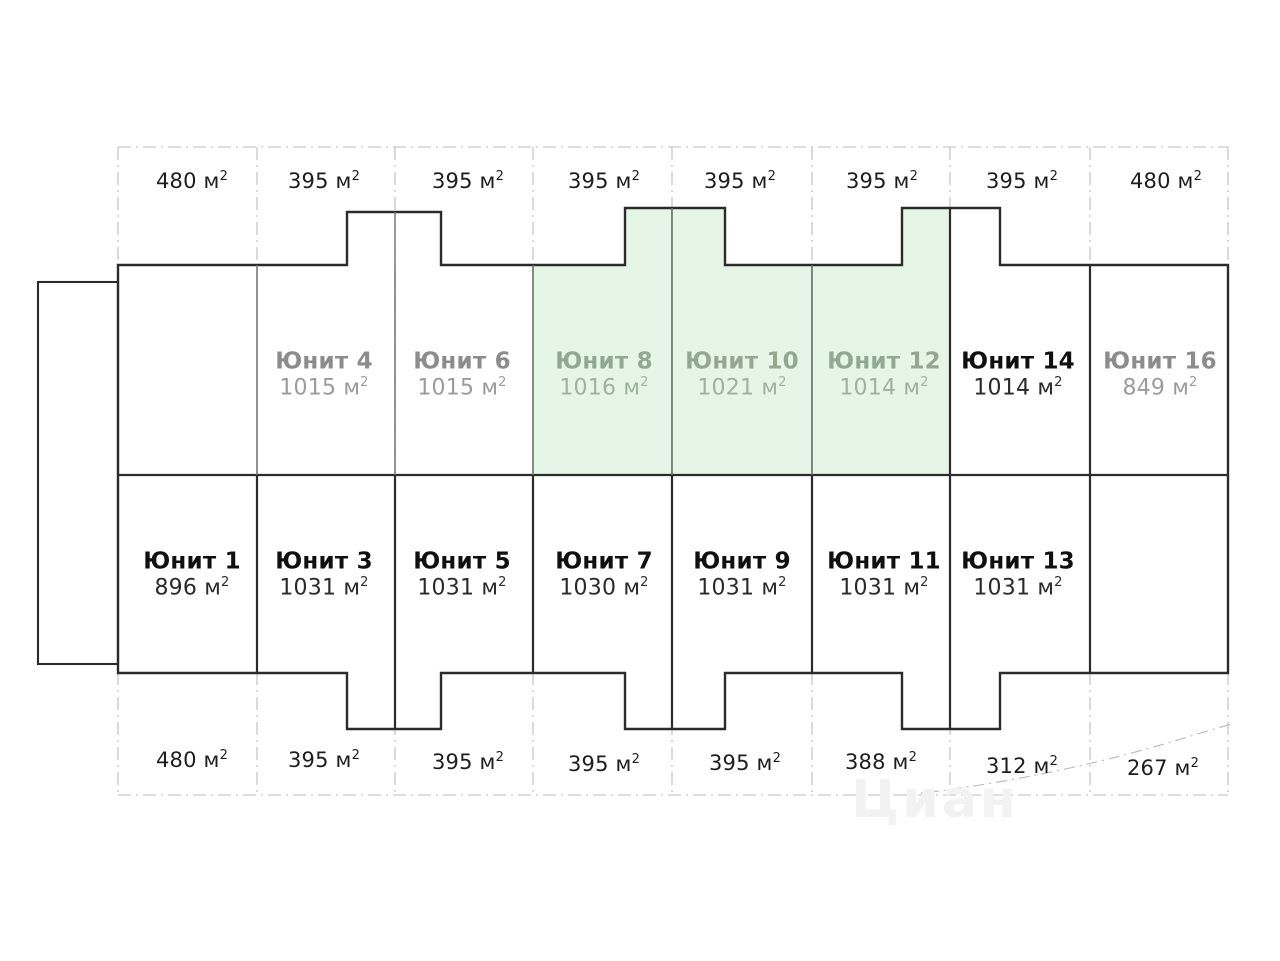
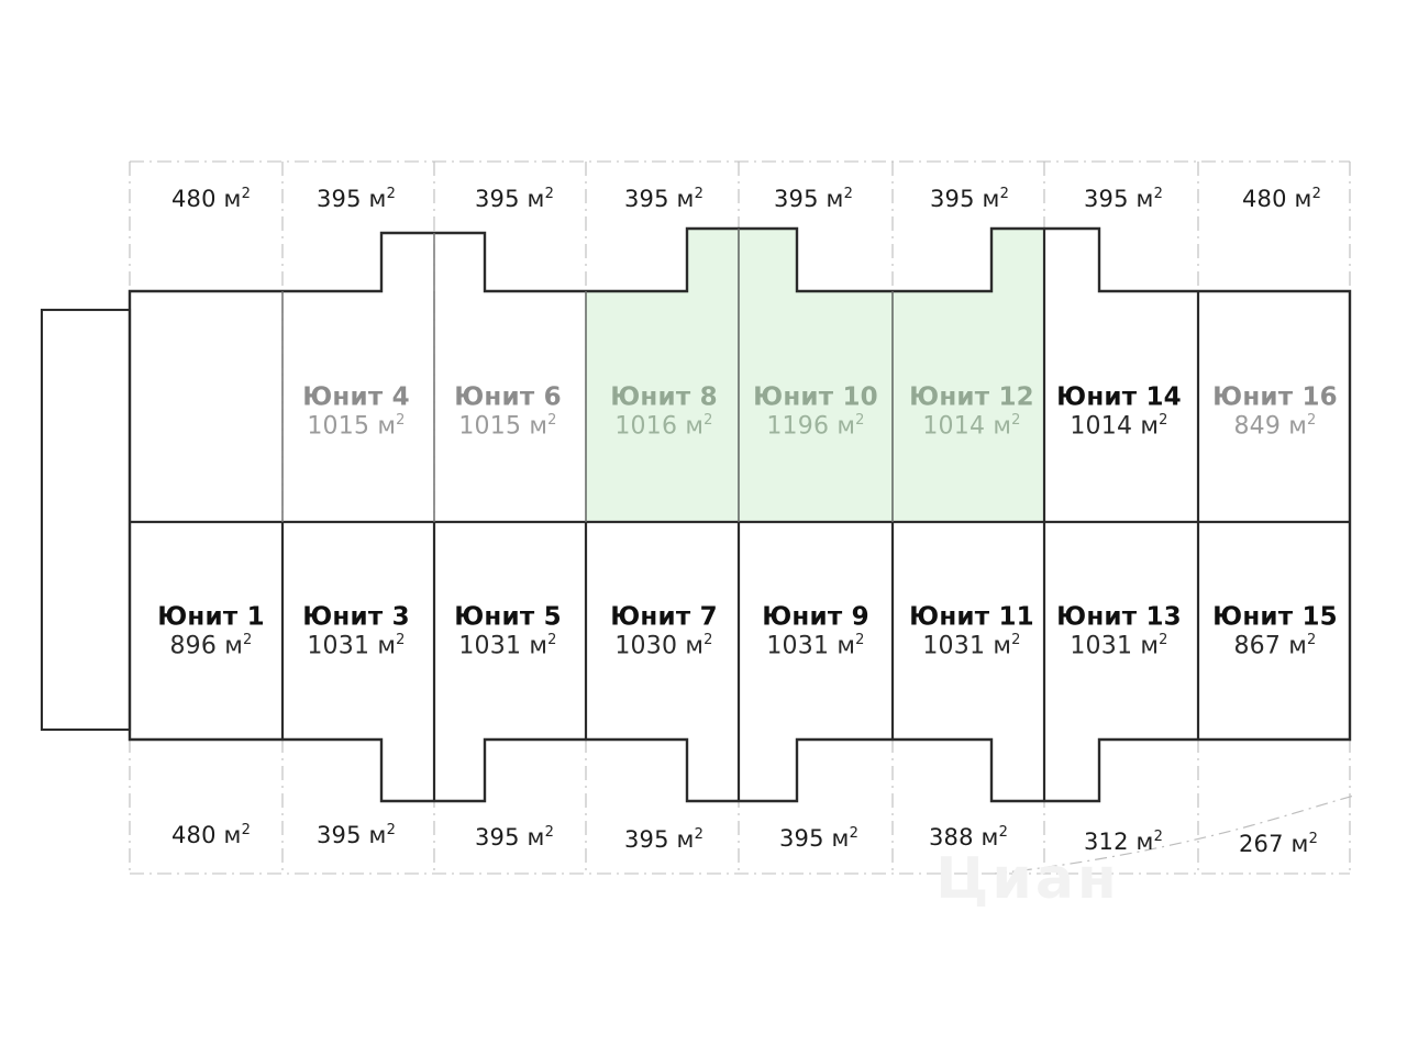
  480 м2
  395 м2
  395 м2
  395 м2
  395 м2
  395 м2
  395 м2
  480 м2
  Юнит 4
  1015 м2
  Юнит 6
  1015 м2
  Юнит 8
  1016 м2
  Юнит 10
- 1021 м2
+ 1196 м2
  Юнит 12
  1014 м2
  Юнит 14
  1014 м2
  Юнит 16
  849 м2
  Юнит 1
  896 м2
  Юнит 3
  1031 м2
  Юнит 5
  1031 м2
  Юнит 7
  1030 м2
  Юнит 9
  1031 м2
  Юнит 11
  1031 м2
  Юнит 13
  1031 м2
+ Юнит 15
+ 867 м2
  480 м2
  395 м2
  395 м2
  395 м2
  395 м2
  388 м2
  312 м2
  267 м2
  Циан
